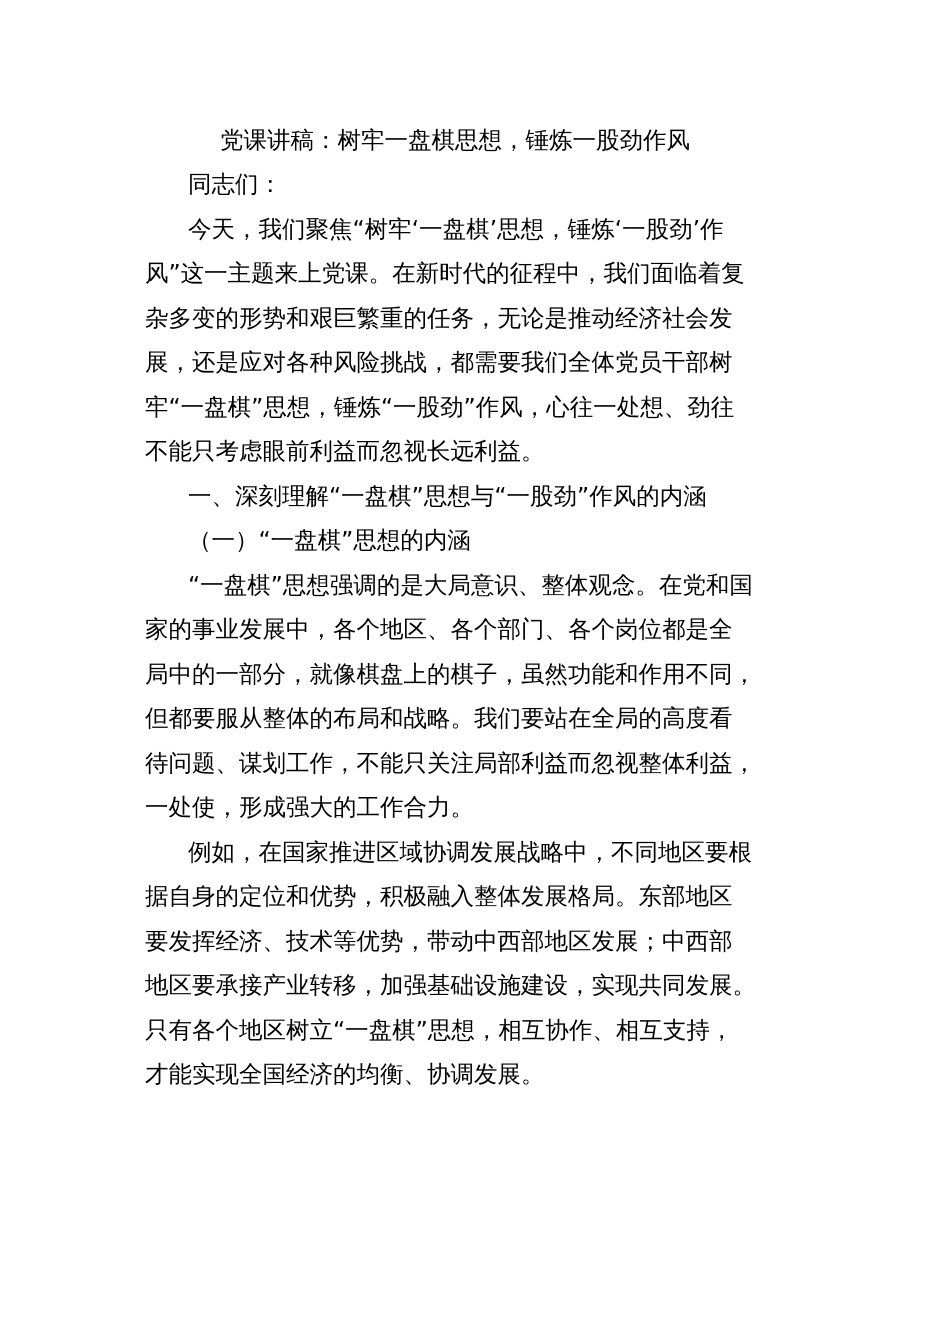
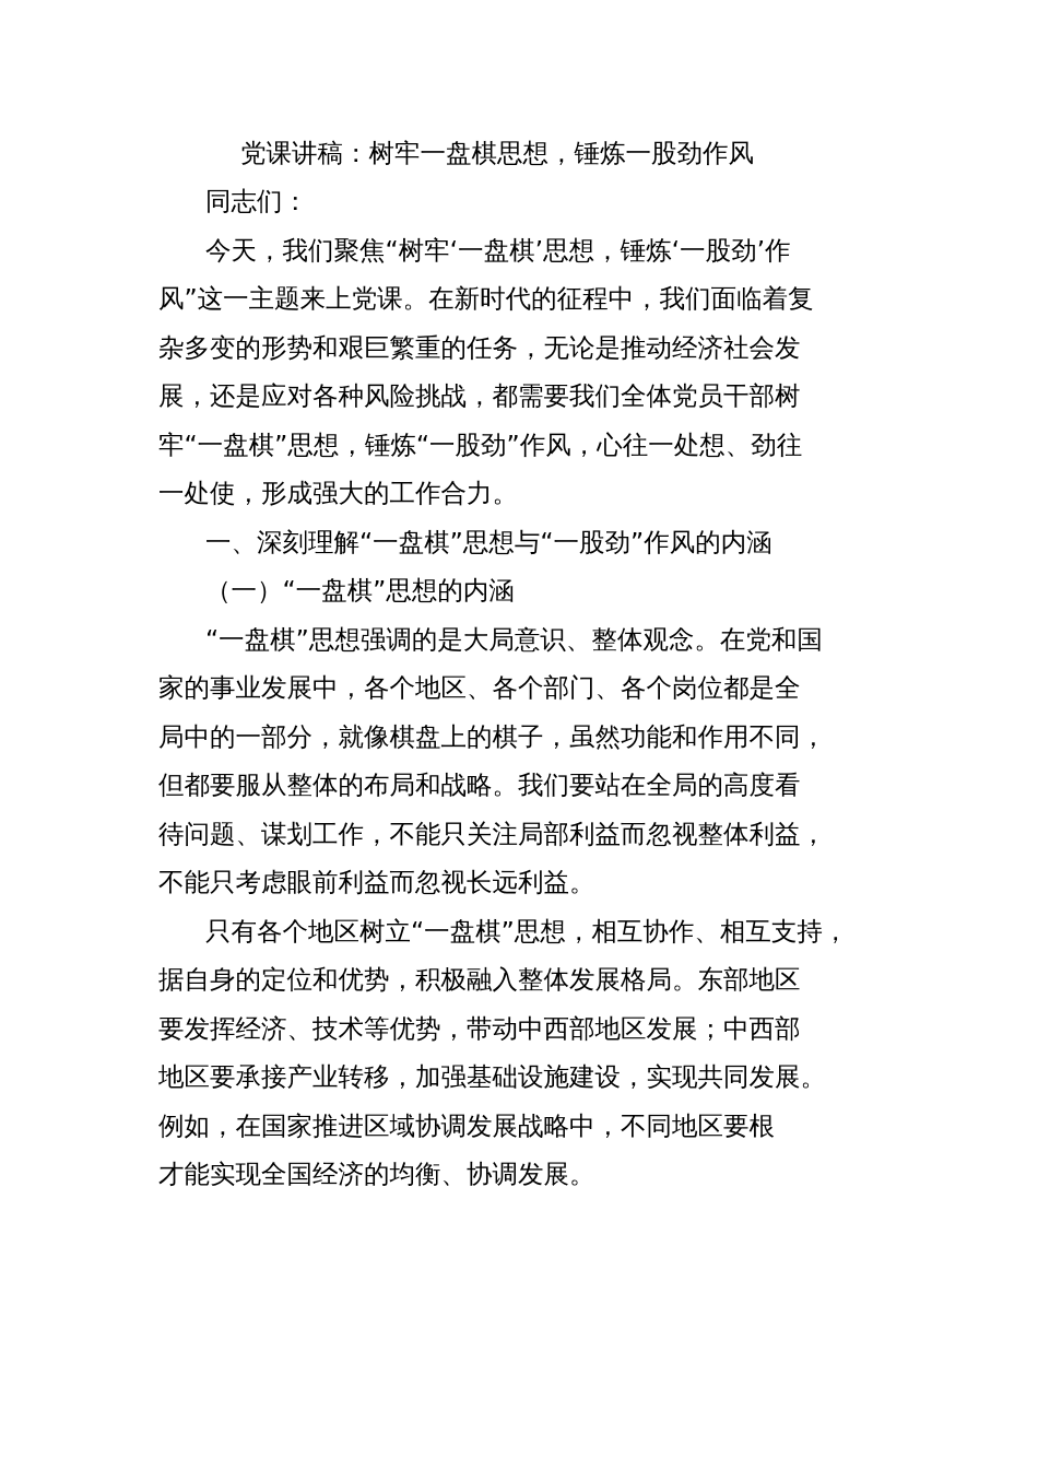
  党课讲稿：树牢一盘棋思想，锤炼一股劲作风
  同志们：
  今天，我们聚焦“树牢‘一盘棋’思想，锤炼‘一股劲’作
  风”这一主题来上党课。在新时代的征程中，我们面临着复
  杂多变的形势和艰巨繁重的任务，无论是推动经济社会发
  展，还是应对各种风险挑战，都需要我们全体党员干部树
  牢“一盘棋”思想，锤炼“一股劲”作风，心往一处想、劲往
- 不能只考虑眼前利益而忽视长远利益。
+ 一处使，形成强大的工作合力。
  一、深刻理解“一盘棋”思想与“一股劲”作风的内涵
  （一）“一盘棋”思想的内涵
  “一盘棋”思想强调的是大局意识、整体观念。在党和国
  家的事业发展中，各个地区、各个部门、各个岗位都是全
  局中的一部分，就像棋盘上的棋子，虽然功能和作用不同，
  但都要服从整体的布局和战略。我们要站在全局的高度看
  待问题、谋划工作，不能只关注局部利益而忽视整体利益，
- 一处使，形成强大的工作合力。
+ 不能只考虑眼前利益而忽视长远利益。
- 例如，在国家推进区域协调发展战略中，不同地区要根
+ 只有各个地区树立“一盘棋”思想，相互协作、相互支持，
  据自身的定位和优势，积极融入整体发展格局。东部地区
  要发挥经济、技术等优势，带动中西部地区发展；中西部
  地区要承接产业转移，加强基础设施建设，实现共同发展。
- 只有各个地区树立“一盘棋”思想，相互协作、相互支持，
+ 例如，在国家推进区域协调发展战略中，不同地区要根
  才能实现全国经济的均衡、协调发展。
